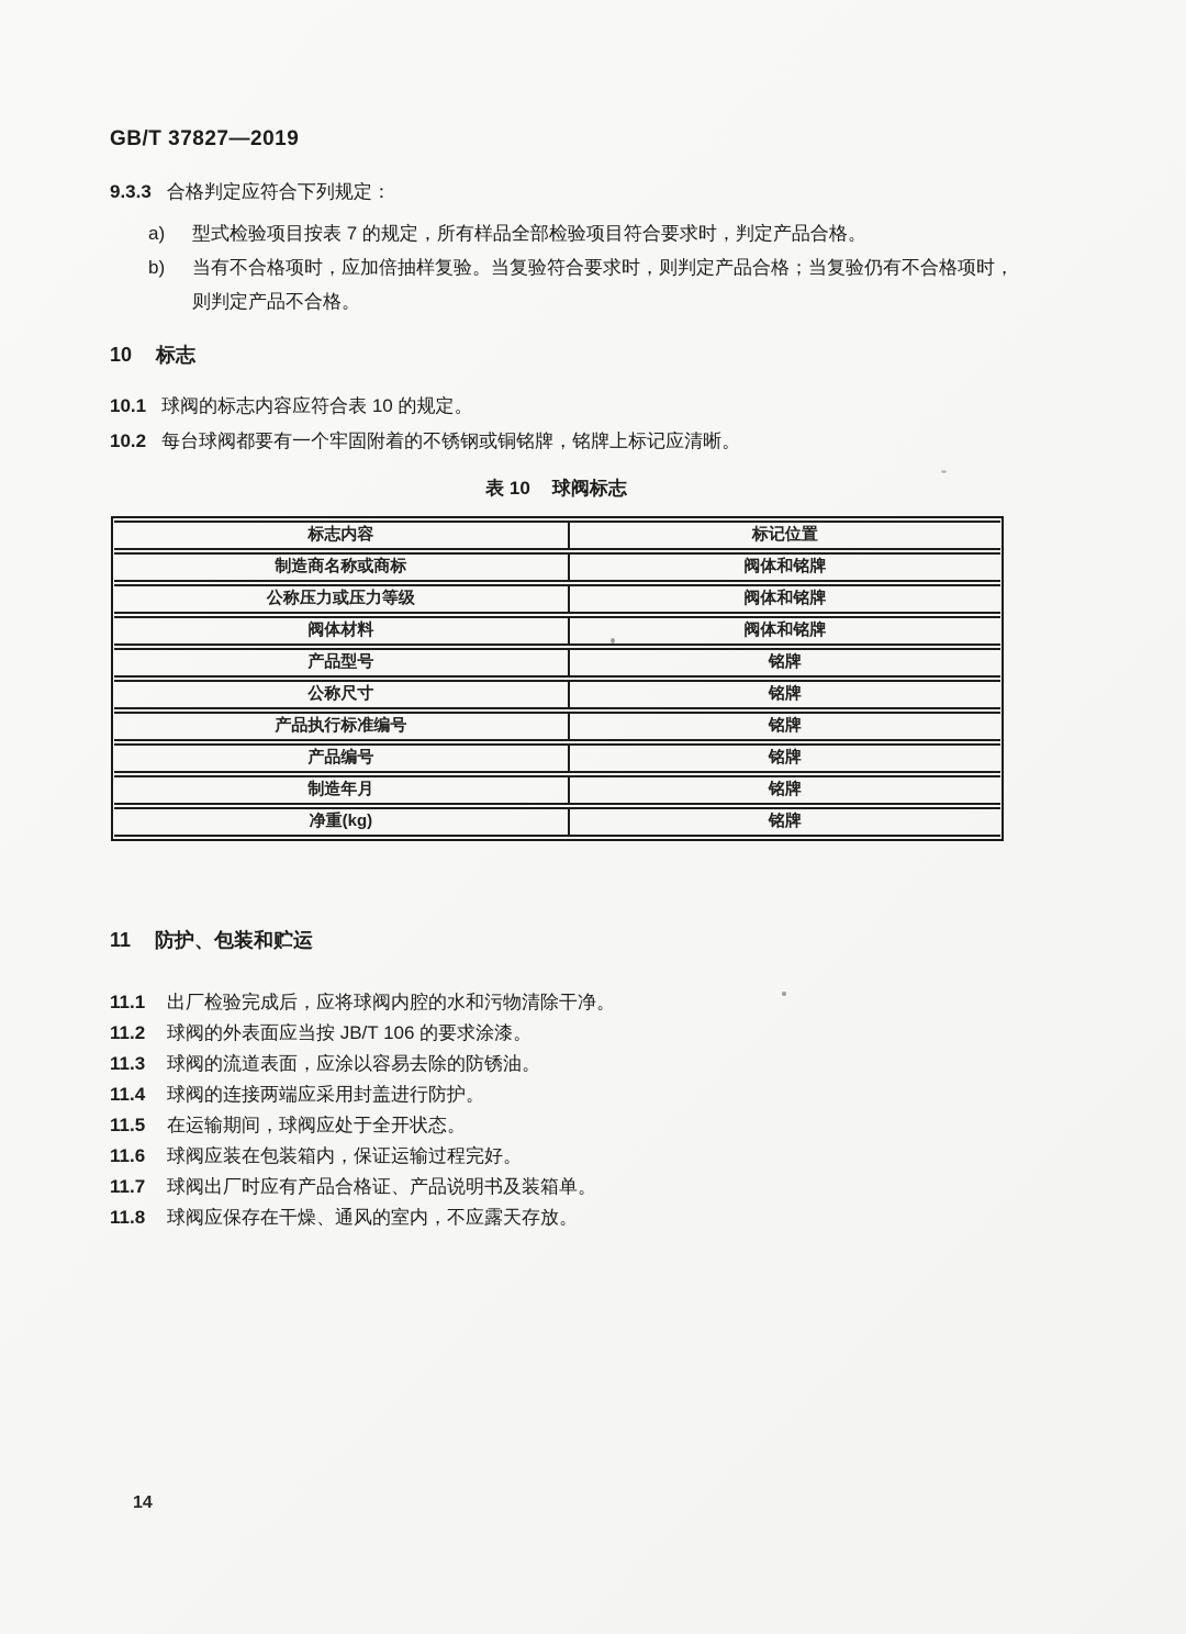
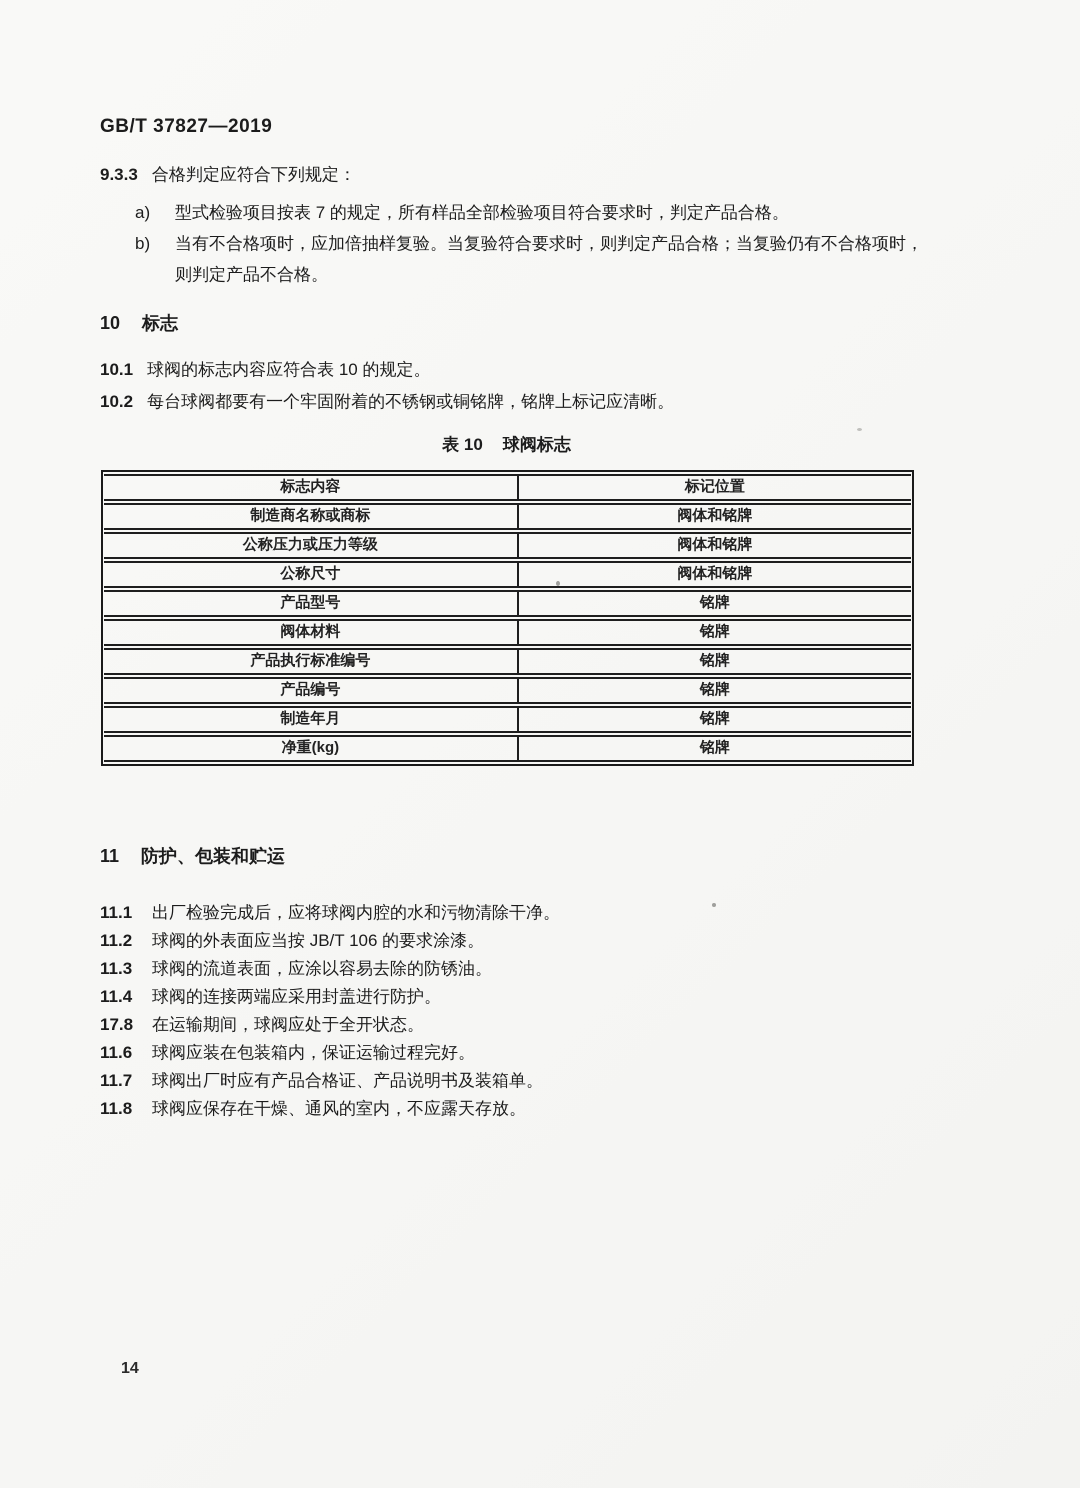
  GB/T 37827—2019
  9.3.3 合格判定应符合下列规定：
  a)
  型式检验项目按表 7 的规定，所有样品全部检验项目符合要求时，判定产品合格。
  b)
  当有不合格项时，应加倍抽样复验。当复验符合要求时，则判定产品合格；当复验仍有不合格项时，则判定产品不合格。
  10 标志
  10.1 球阀的标志内容应符合表 10 的规定。
  10.2 每台球阀都要有一个牢固附着的不锈钢或铜铭牌，铭牌上标记应清晰。
  表 10 球阀标志
  标志内容	标记位置
  制造商名称或商标	阀体和铭牌
  公称压力或压力等级	阀体和铭牌
- 阀体材料	阀体和铭牌
+ 公称尺寸	阀体和铭牌
  产品型号	铭牌
- 公称尺寸	铭牌
+ 阀体材料	铭牌
  产品执行标准编号	铭牌
  产品编号	铭牌
  制造年月	铭牌
  净重(kg)	铭牌
  11 防护、包装和贮运
  11.1 出厂检验完成后，应将球阀内腔的水和污物清除干净。
  11.2 球阀的外表面应当按 JB/T 106 的要求涂漆。
  11.3 球阀的流道表面，应涂以容易去除的防锈油。
  11.4 球阀的连接两端应采用封盖进行防护。
- 11.5 在运输期间，球阀应处于全开状态。
+ 17.8 在运输期间，球阀应处于全开状态。
  11.6 球阀应装在包装箱内，保证运输过程完好。
  11.7 球阀出厂时应有产品合格证、产品说明书及装箱单。
  11.8 球阀应保存在干燥、通风的室内，不应露天存放。
  14
